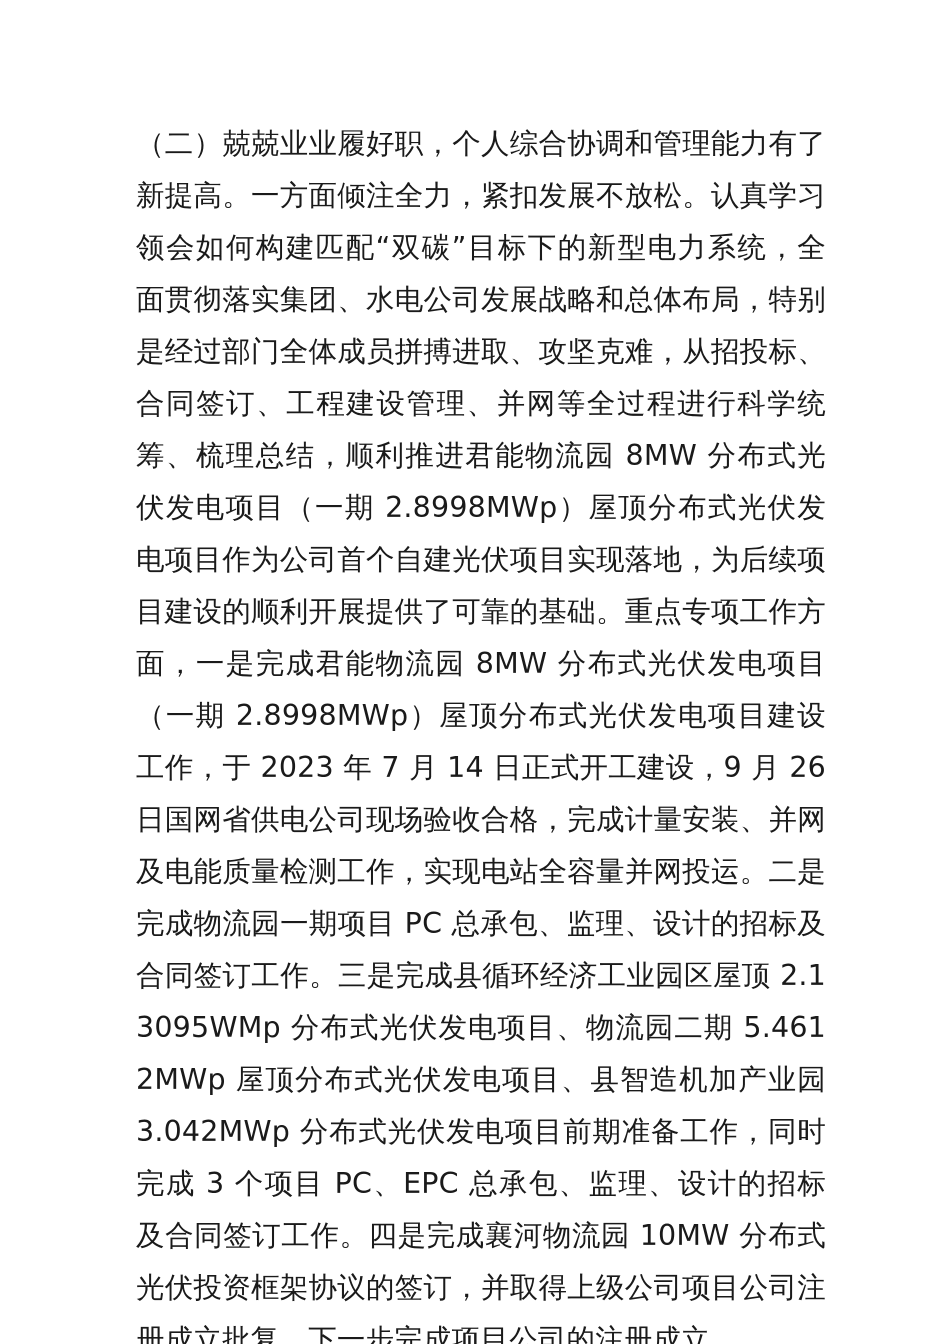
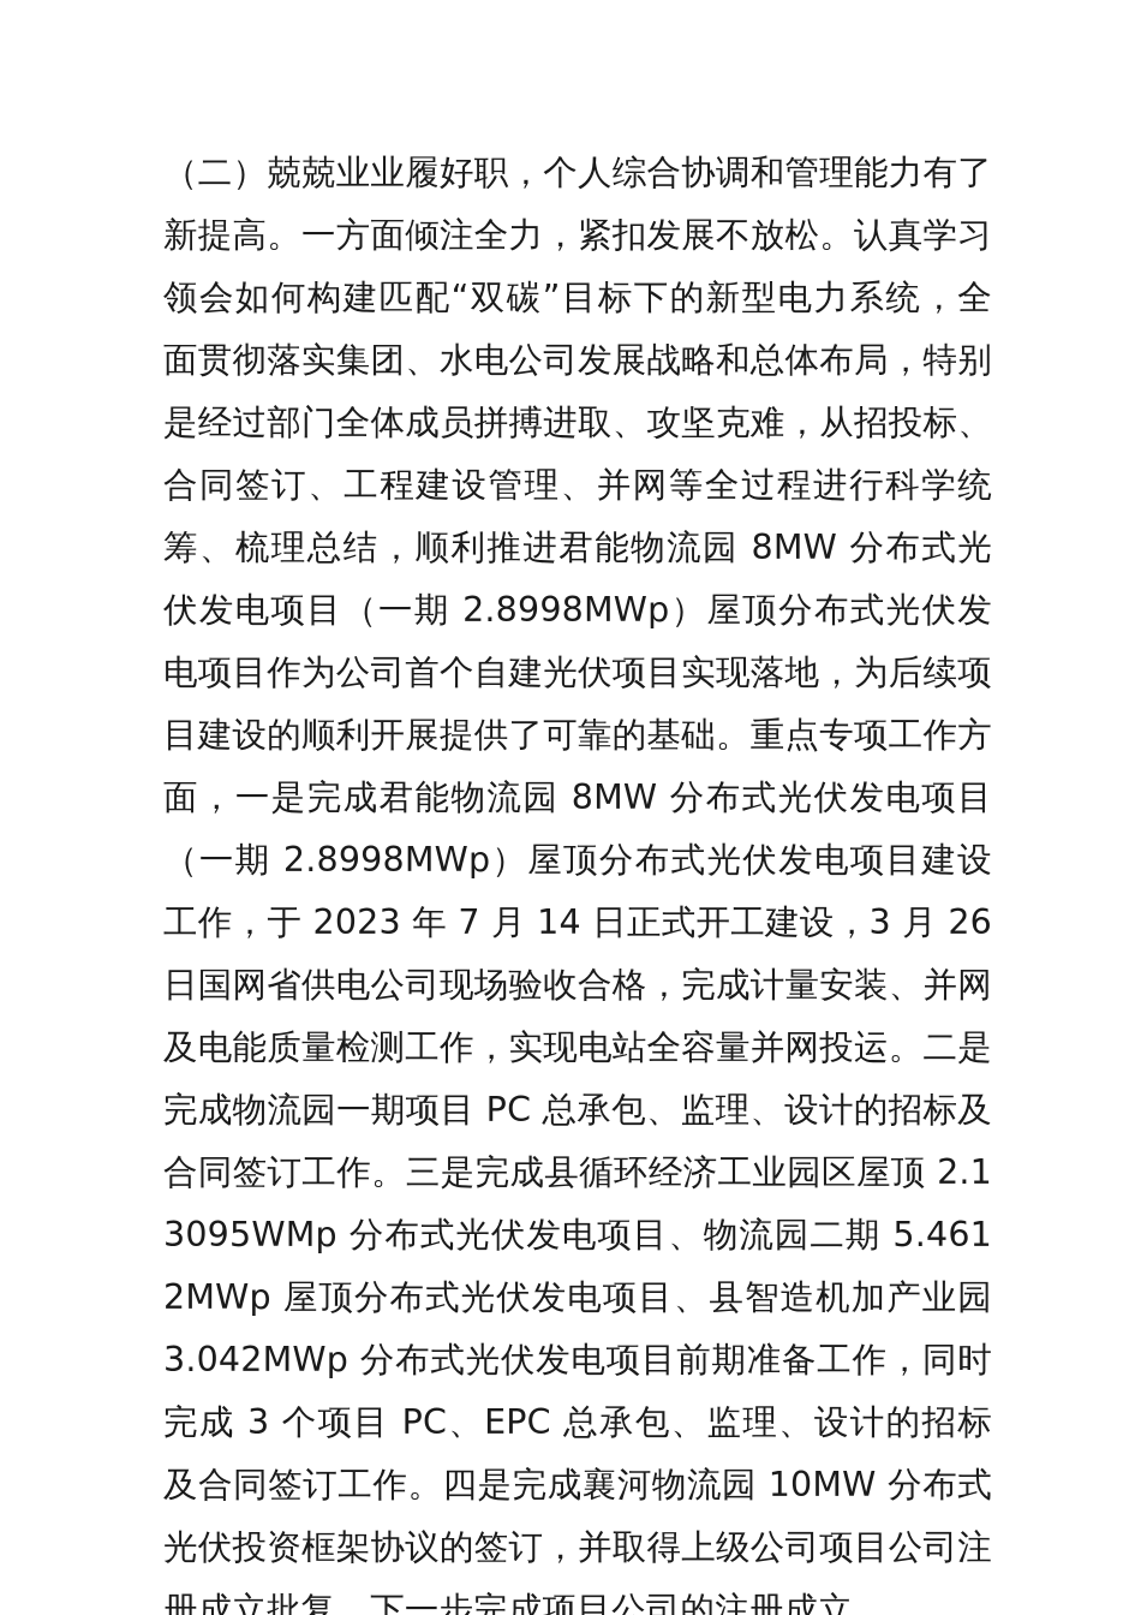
- （二）兢兢业业履好职，个人综合协调和管理能力有了新提高。一方面倾注全力，紧扣发展不放松。认真学习领会如何构建匹配“双碳”目标下的新型电力系统，全面贯彻落实集团、水电公司发展战略和总体布局，特别是经过部门全体成员拼搏进取、攻坚克难，从招投标、合同签订、工程建设管理、并网等全过程进行科学统筹、梳理总结，顺利推进君能物流园 8MW 分布式光伏发电项目（一期 2.8998MWp）屋顶分布式光伏发电项目作为公司首个自建光伏项目实现落地，为后续项目建设的顺利开展提供了可靠的基础。重点专项工作方面，一是完成君能物流园 8MW 分布式光伏发电项目（一期 2.8998MWp）屋顶分布式光伏发电项目建设工作，于 2023 年 7 月 14 日正式开工建设，9 月 26 日国网省供电公司现场验收合格，完成计量安装、并网及电能质量检测工作，实现电站全容量并网投运。二是完成物流园一期项目 PC 总承包、监理、设计的招标及合同签订工作。三是完成县循环经济工业园区屋顶 2.13095WMp 分布式光伏发电项目、物流园二期 5.4612MWp 屋顶分布式光伏发电项目、县智造机加产业园 3.042MWp 分布式光伏发电项目前期准备工作，同时完成 3 个项目 PC、EPC 总承包、监理、设计的招标及合同签订工作。四是完成襄河物流园 10MW 分布式光伏投资框架协议的签订，并取得上级公司项目公司注册成立批复，下一步完成项目公司的注册成立
+ （二）兢兢业业履好职，个人综合协调和管理能力有了新提高。一方面倾注全力，紧扣发展不放松。认真学习领会如何构建匹配“双碳”目标下的新型电力系统，全面贯彻落实集团、水电公司发展战略和总体布局，特别是经过部门全体成员拼搏进取、攻坚克难，从招投标、合同签订、工程建设管理、并网等全过程进行科学统筹、梳理总结，顺利推进君能物流园 8MW 分布式光伏发电项目（一期 2.8998MWp）屋顶分布式光伏发电项目作为公司首个自建光伏项目实现落地，为后续项目建设的顺利开展提供了可靠的基础。重点专项工作方面，一是完成君能物流园 8MW 分布式光伏发电项目（一期 2.8998MWp）屋顶分布式光伏发电项目建设工作，于 2023 年 7 月 14 日正式开工建设，3 月 26 日国网省供电公司现场验收合格，完成计量安装、并网及电能质量检测工作，实现电站全容量并网投运。二是完成物流园一期项目 PC 总承包、监理、设计的招标及合同签订工作。三是完成县循环经济工业园区屋顶 2.13095WMp 分布式光伏发电项目、物流园二期 5.4612MWp 屋顶分布式光伏发电项目、县智造机加产业园 3.042MWp 分布式光伏发电项目前期准备工作，同时完成 3 个项目 PC、EPC 总承包、监理、设计的招标及合同签订工作。四是完成襄河物流园 10MW 分布式光伏投资框架协议的签订，并取得上级公司项目公司注册成立批复，下一步完成项目公司的注册成立
